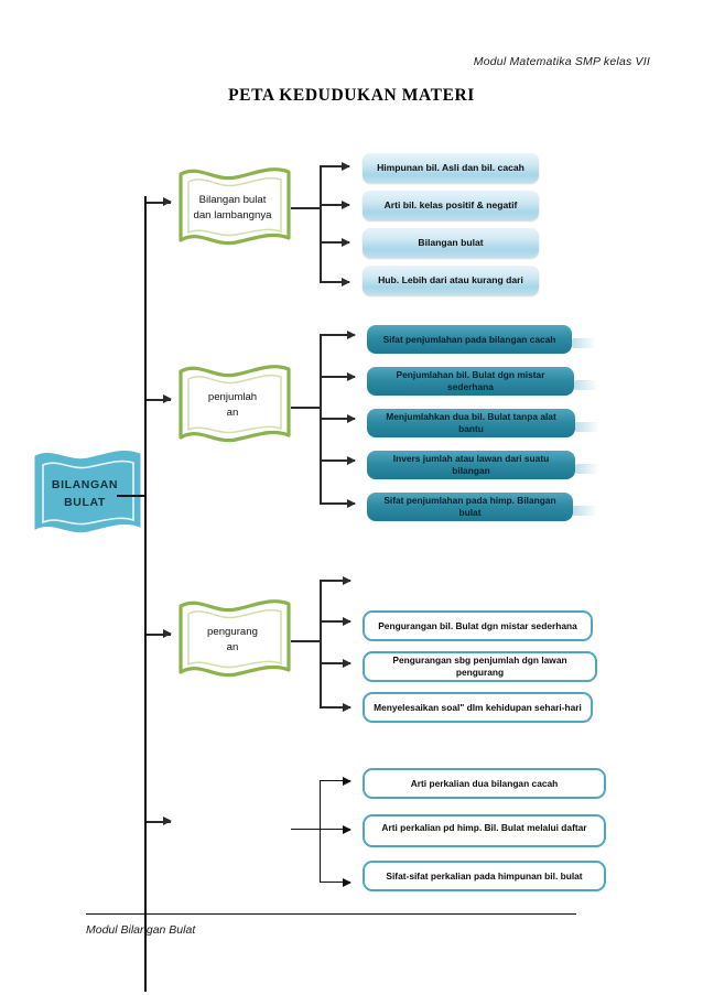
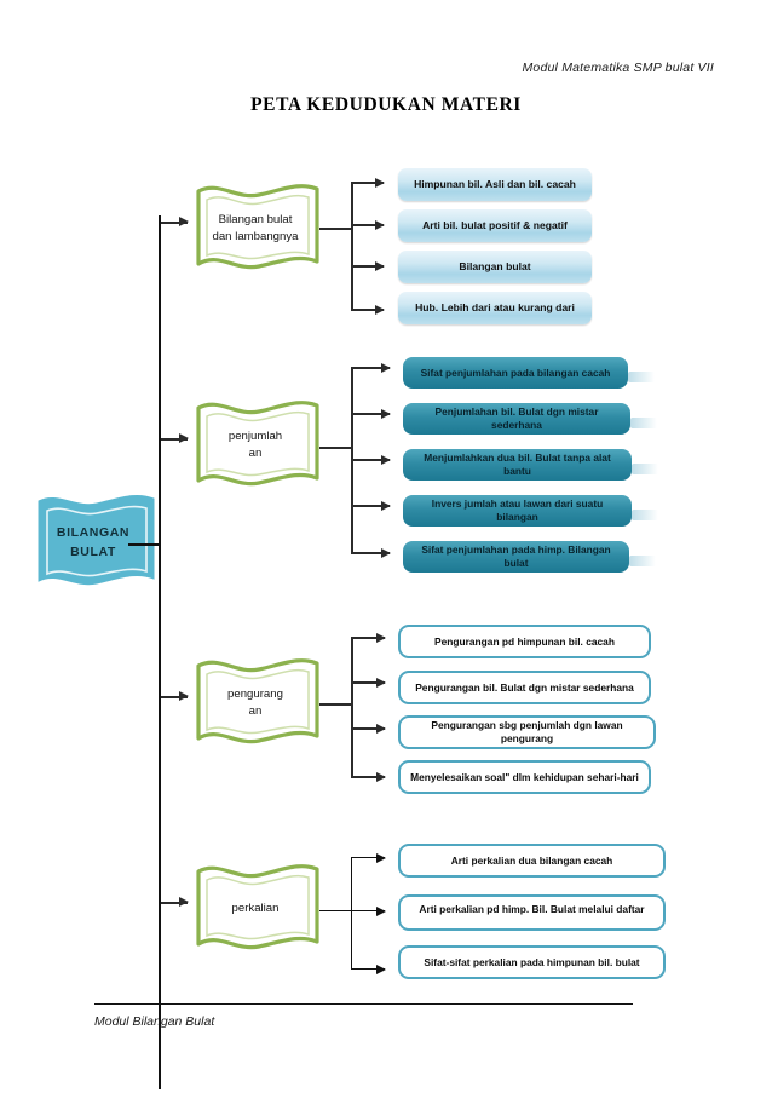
- Modul Matematika SMP kelas VII
+ Modul Matematika SMP bulat VII
  PETA KEDUDUKAN MATERI
  BILANGAN
  BULAT
  Bilangan bulat
  dan lambangnya
  Himpunan bil. Asli dan bil. cacah
- Arti bil. kelas positif & negatif
+ Arti bil. bulat positif & negatif
  Bilangan bulat
  Hub. Lebih dari atau kurang dari
  penjumlah
  an
  Sifat penjumlahan pada bilangan cacah
  Penjumlahan bil. Bulat dgn mistar sederhana
  Menjumlahkan dua bil. Bulat tanpa alat bantu
  Invers jumlah atau lawan dari suatu bilangan
  Sifat penjumlahan pada himp. Bilangan bulat
  pengurang
  an
+ Pengurangan pd himpunan bil. cacah
  Pengurangan bil. Bulat dgn mistar sederhana
  Pengurangan sbg penjumlah dgn lawan pengurang
  Menyelesaikan soal" dlm kehidupan sehari-hari
+ perkalian
  Arti perkalian dua bilangan cacah
  Arti perkalian pd himp. Bil. Bulat melalui daftar
  Sifat-sifat perkalian pada himpunan bil. bulat
  Modul Bilangan Bulat
